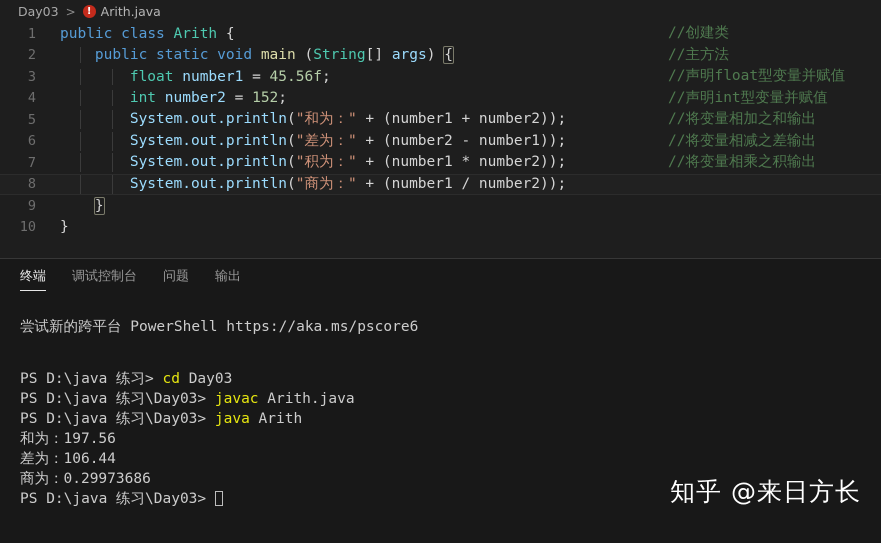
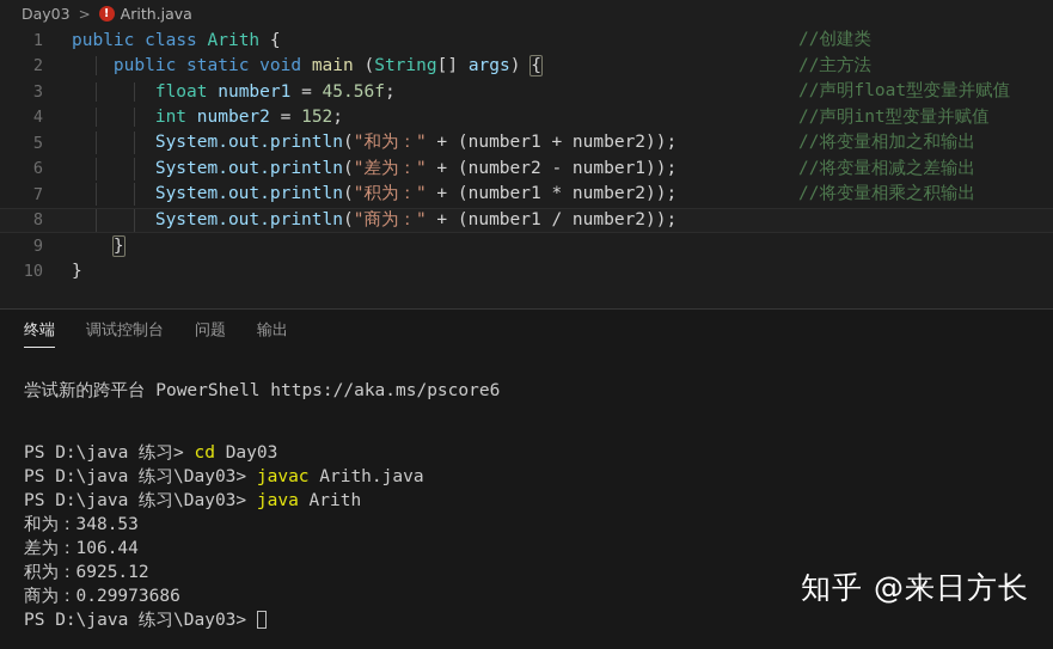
  Day03
  >
  !
  Arith.java
  1
  public class Arith {
  2
  public static void main (String[] args) {
  3
  float number1 = 45.56f;
  4
  int number2 = 152;
  5
  System.out.println("和为：" + (number1 + number2));
  6
  System.out.println("差为：" + (number2 - number1));
  7
  System.out.println("积为：" + (number1 * number2));
  8
  System.out.println("商为：" + (number1 / number2));
  9
  }
  10
  }
  //创建类
  //主方法
  //声明float型变量并赋值
  //声明int型变量并赋值
  //将变量相加之和输出
  //将变量相减之差输出
  //将变量相乘之积输出
  终端
  调试控制台
  问题
  输出
  尝试新的跨平台 PowerShell https://aka.ms/pscore6
  PS D:\java 练习> cd Day03
  PS D:\java 练习\Day03> javac Arith.java
  PS D:\java 练习\Day03> java Arith
- 和为：197.56
+ 和为：348.53
  差为：106.44
+ 积为：6925.12
  商为：0.29973686
  PS D:\java 练习\Day03>
  知乎 @来日方长
